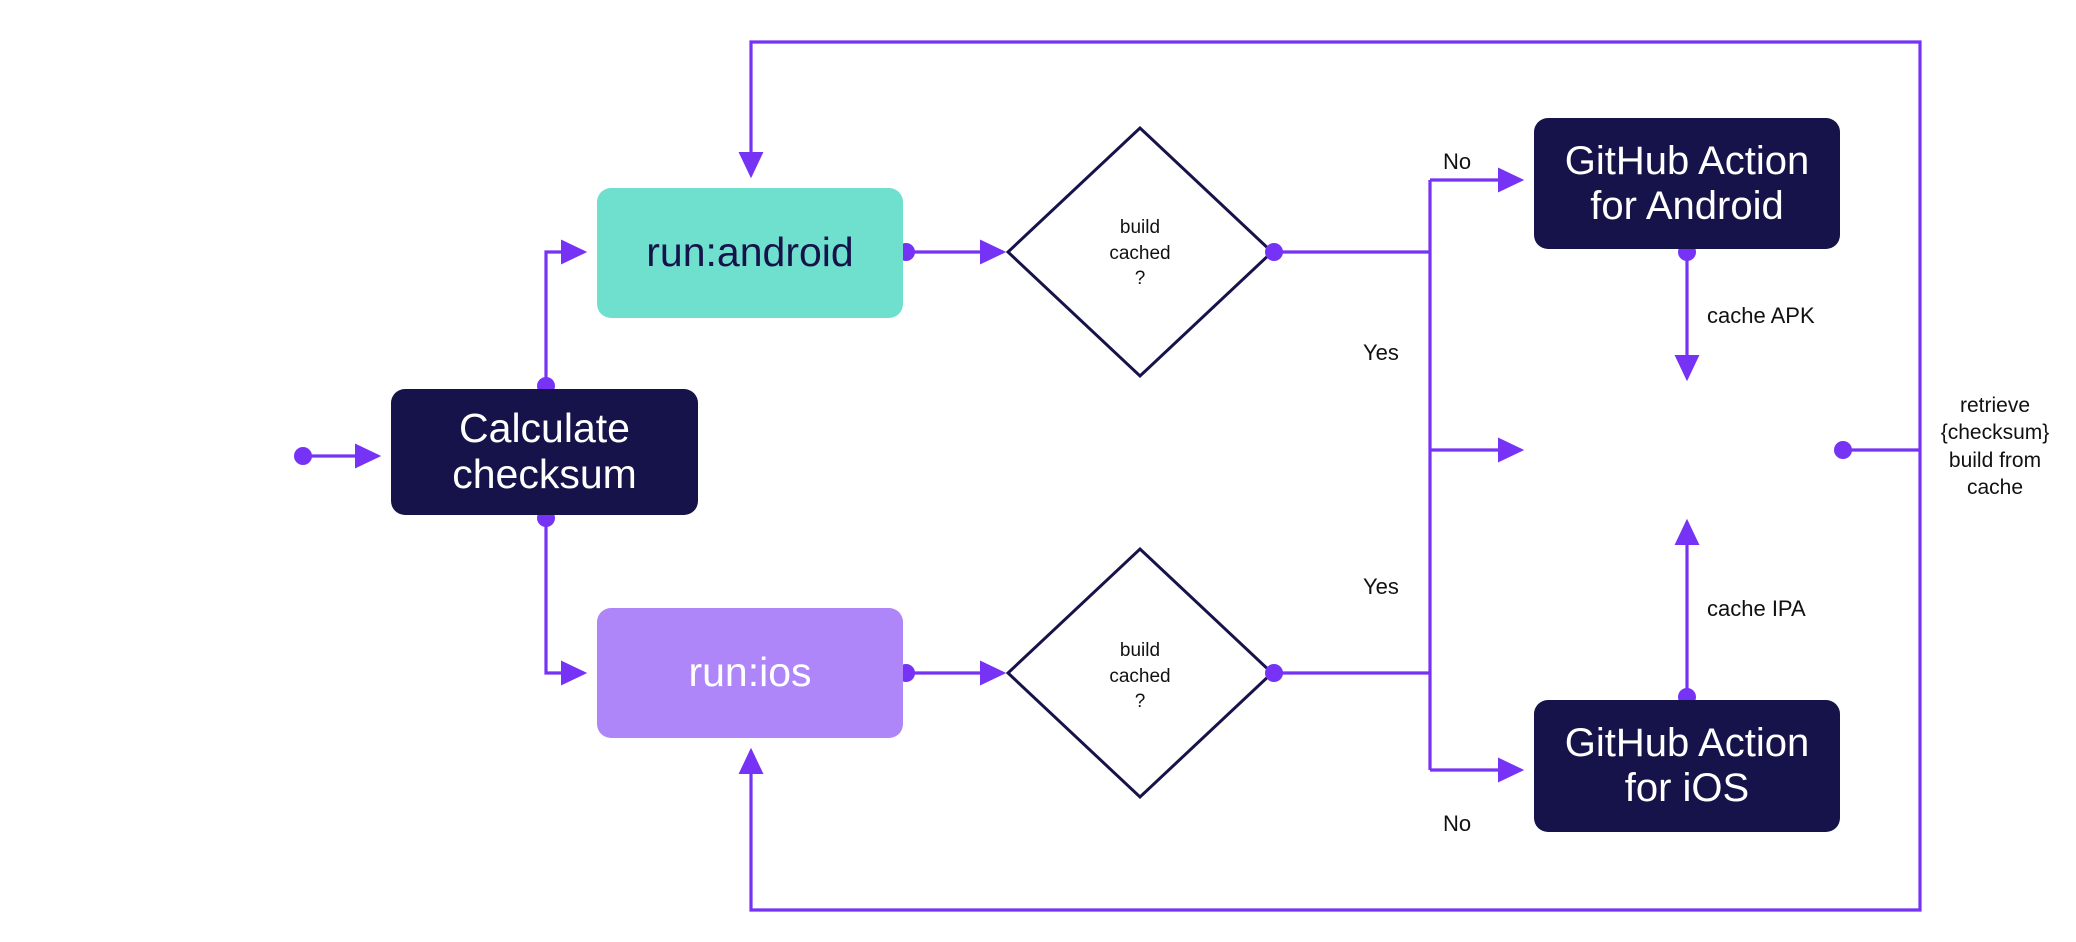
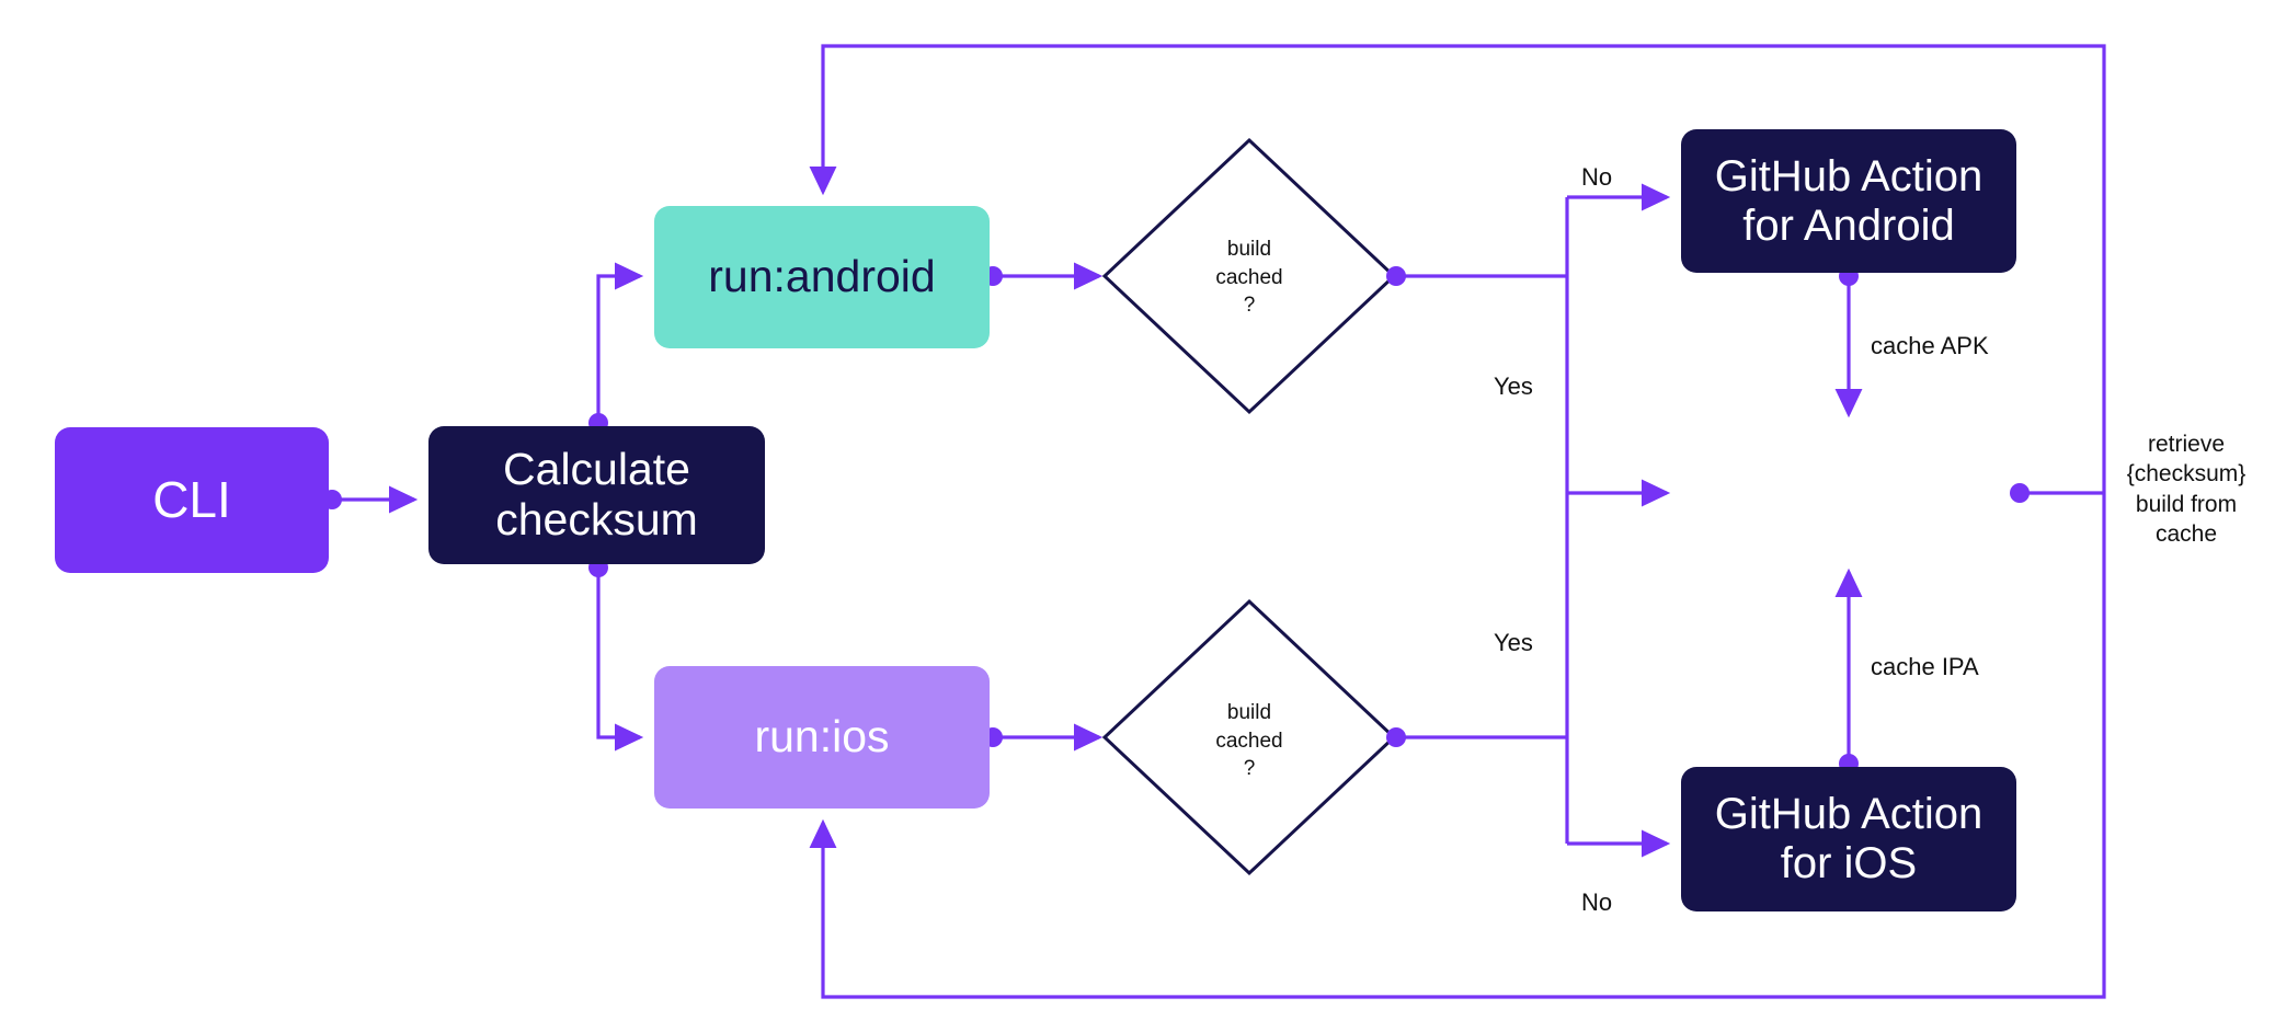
+ CLI
  Calculate
  checksum
  run:android
  run:ios
  build
  cached
  ?
  build
  cached
  ?
  GitHub Action
  for Android
  GitHub Action
  for iOS
  No
  Yes
  Yes
  No
  cache APK
  cache IPA
  retrieve
  {checksum}
  build from
  cache
